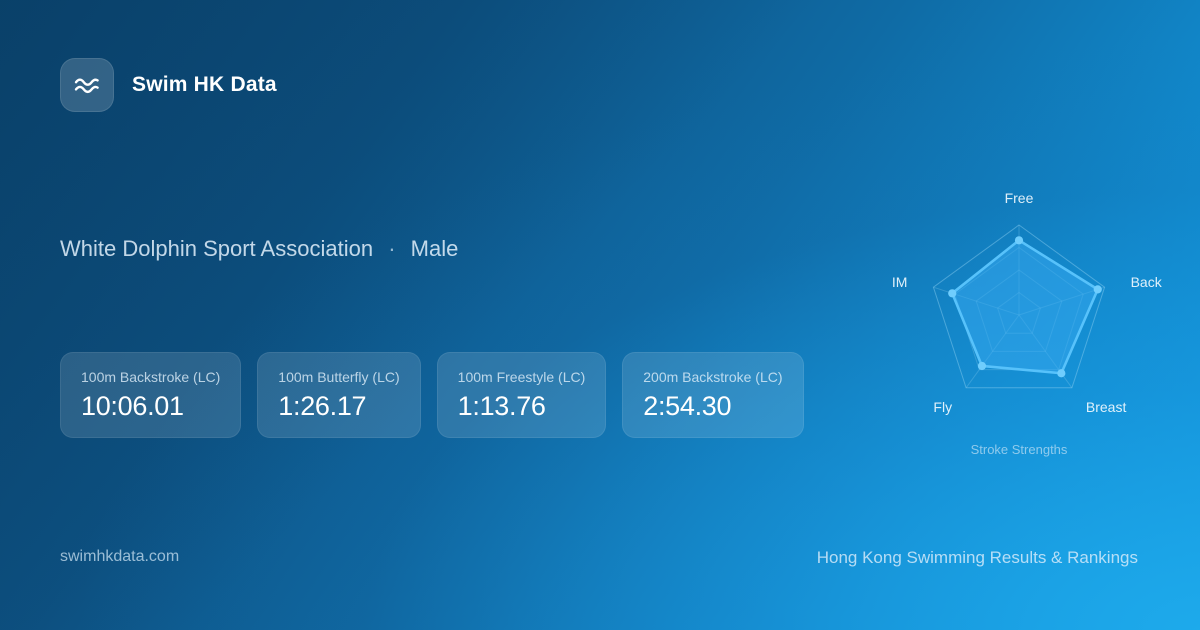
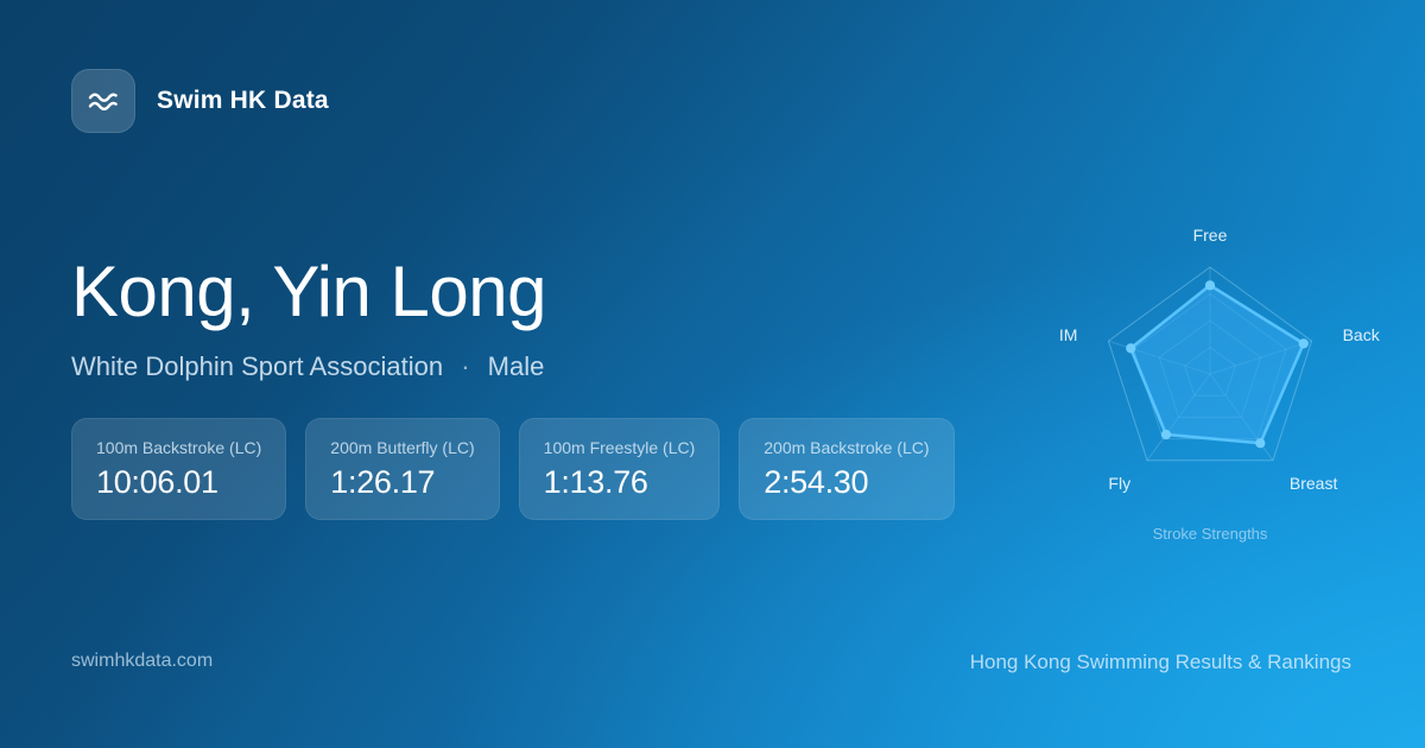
  Swim HK Data
+ Kong, Yin Long
  White Dolphin Sport Association · Male
  100m Backstroke (LC)
  10:06.01
- 100m Butterfly (LC)
+ 200m Butterfly (LC)
  1:26.17
  100m Freestyle (LC)
  1:13.76
  200m Backstroke (LC)
  2:54.30
  Free
  Back
  Breast
  Fly
  IM
  Stroke Strengths
  swimhkdata.com
  Hong Kong Swimming Results & Rankings
